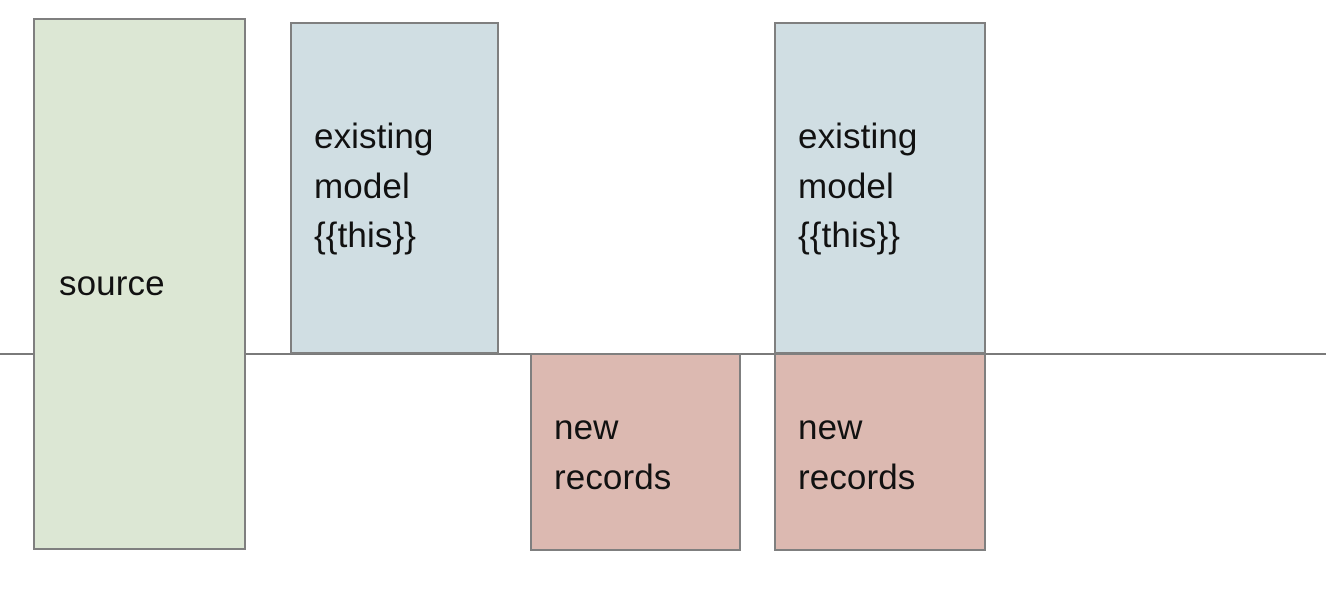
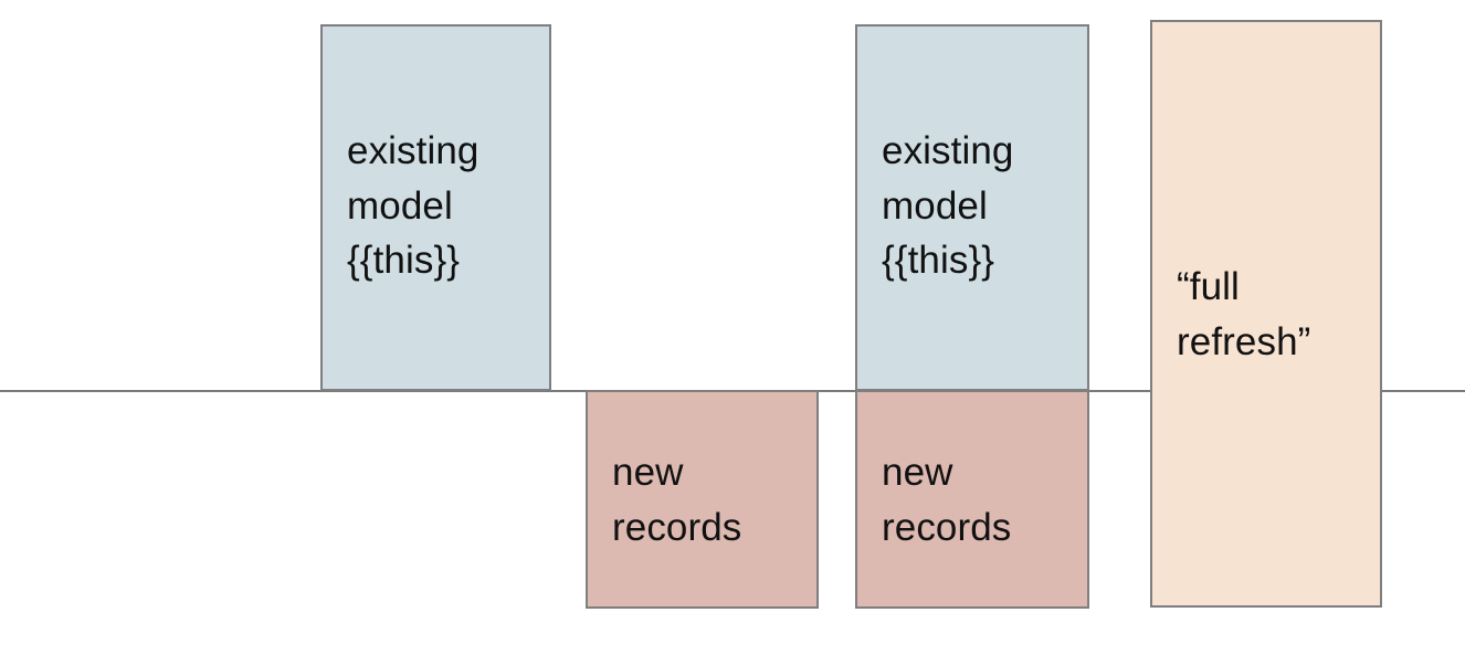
- source
  existing
  model
  {{this}}
  new
  records
  existing
  model
  {{this}}
  new
  records
+ “full
+ refresh”
